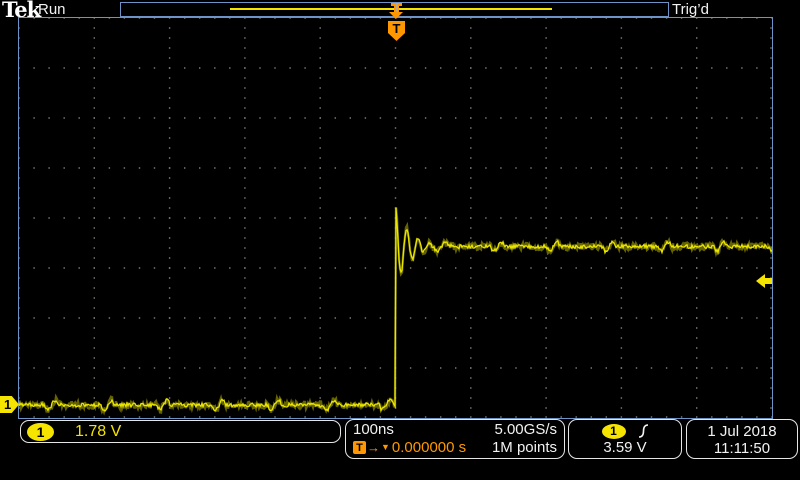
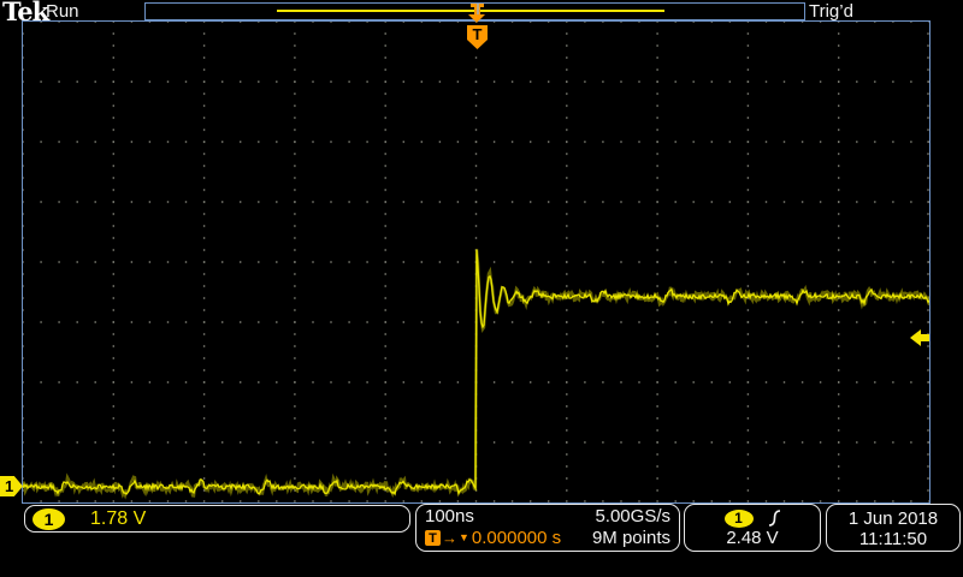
  Tek
  Run
  Trig’d
  T
  1
  1
  1.78 V
  100ns
  5.00GS/s
  T
  →
  ▼
  0.000000 s
- 1M points
+ 9M points
  1
- 3.59 V
+ 2.48 V
- 1 Jul 2018
+ 1 Jun 2018
  11:11:50
